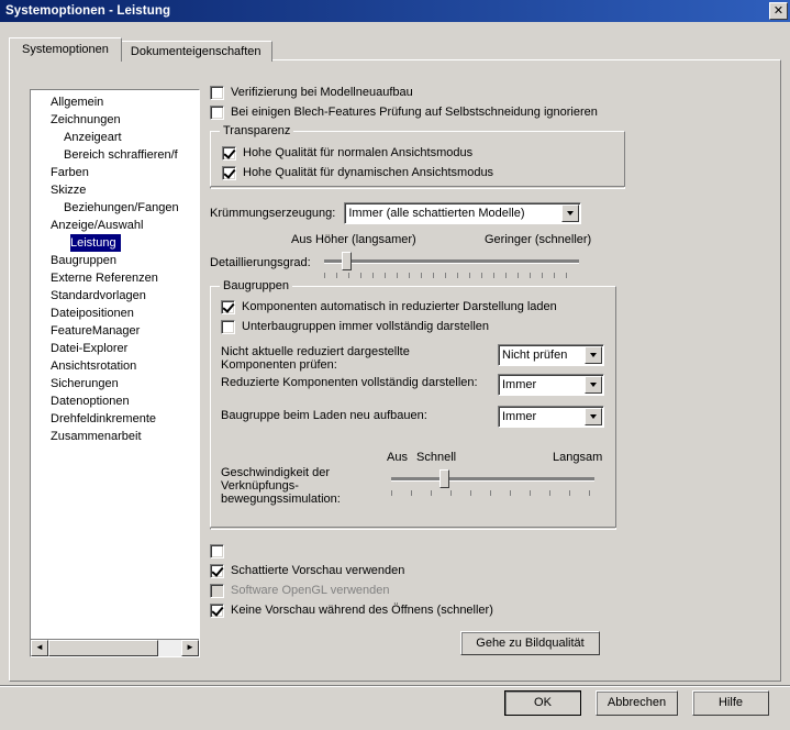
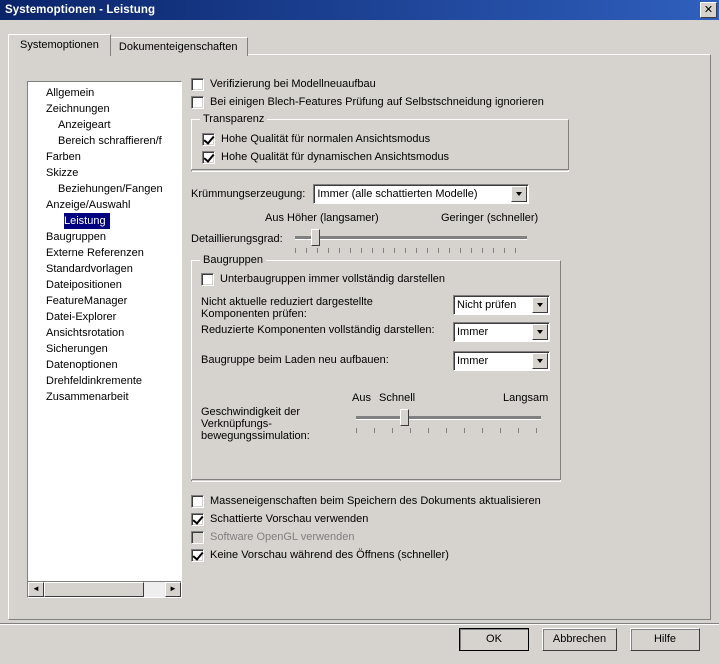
  Systemoptionen - Leistung
  ✕
  Systemoptionen
  Dokumenteigenschaften
  Allgemein
  Zeichnungen
  Anzeigeart
  Bereich schraffieren/f
  Farben
  Skizze
  Beziehungen/Fangen
  Anzeige/Auswahl
  Leistung
  Baugruppen
  Externe Referenzen
  Standardvorlagen
  Dateipositionen
  FeatureManager
  Datei-Explorer
  Ansichtsrotation
  Sicherungen
  Datenoptionen
  Drehfeldinkremente
  Zusammenarbeit
  ◄
  ►
  Verifizierung bei Modellneuaufbau
  Bei einigen Blech-Features Prüfung auf Selbstschneidung ignorieren
  Transparenz
  Hohe Qualität für normalen Ansichtsmodus
  Hohe Qualität für dynamischen Ansichtsmodus
  Krümmungserzeugung:
  Immer (alle schattierten Modelle)
  Aus Höher (langsamer)
  Geringer (schneller)
  Detaillierungsgrad:
  Baugruppen
- Komponenten automatisch in reduzierter Darstellung laden
  Unterbaugruppen immer vollständig darstellen
  Nicht aktuelle reduziert dargestellte
  Komponenten prüfen:
  Nicht prüfen
  Reduzierte Komponenten vollständig darstellen:
  Immer
  Baugruppe beim Laden neu aufbauen:
  Immer
  Aus
  Schnell
  Langsam
  Geschwindigkeit der
  Verknüpfungs-
  bewegungssimulation:
+ Masseneigenschaften beim Speichern des Dokuments aktualisieren
  Schattierte Vorschau verwenden
  Software OpenGL verwenden
  Keine Vorschau während des Öffnens (schneller)
- Gehe zu Bildqualität
  OK
  Abbrechen
  Hilfe
